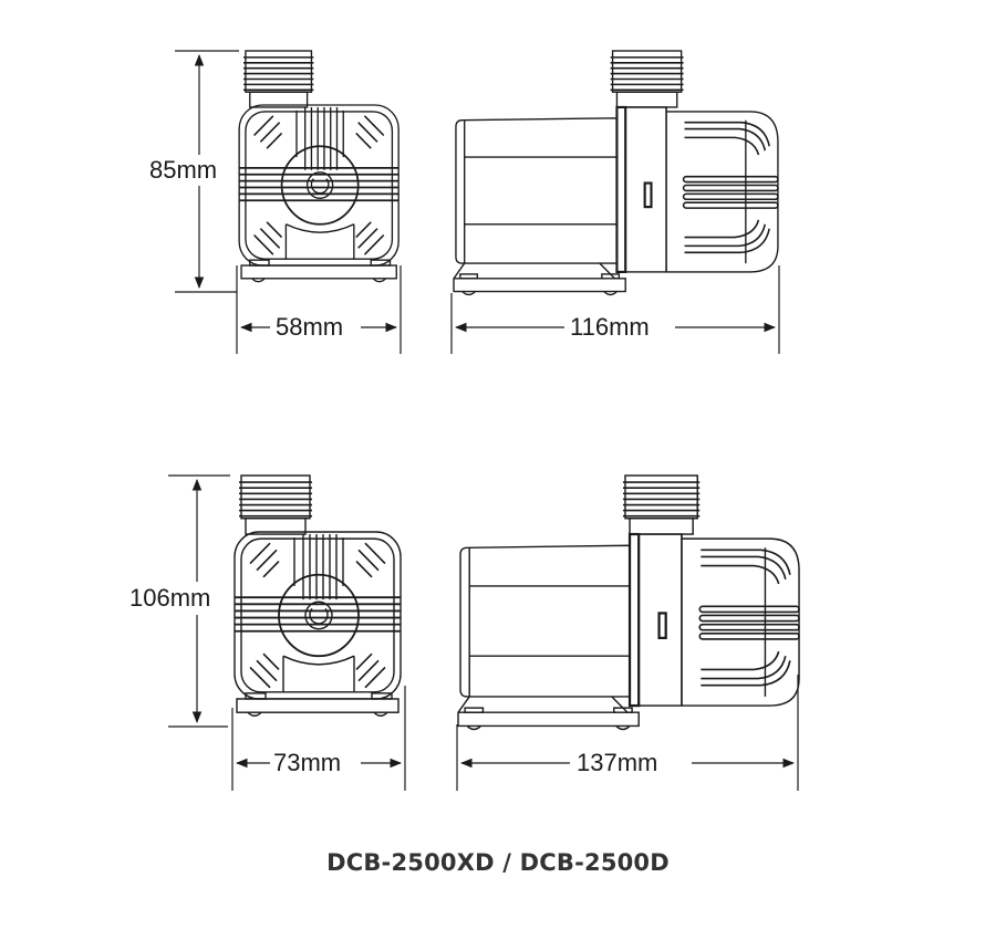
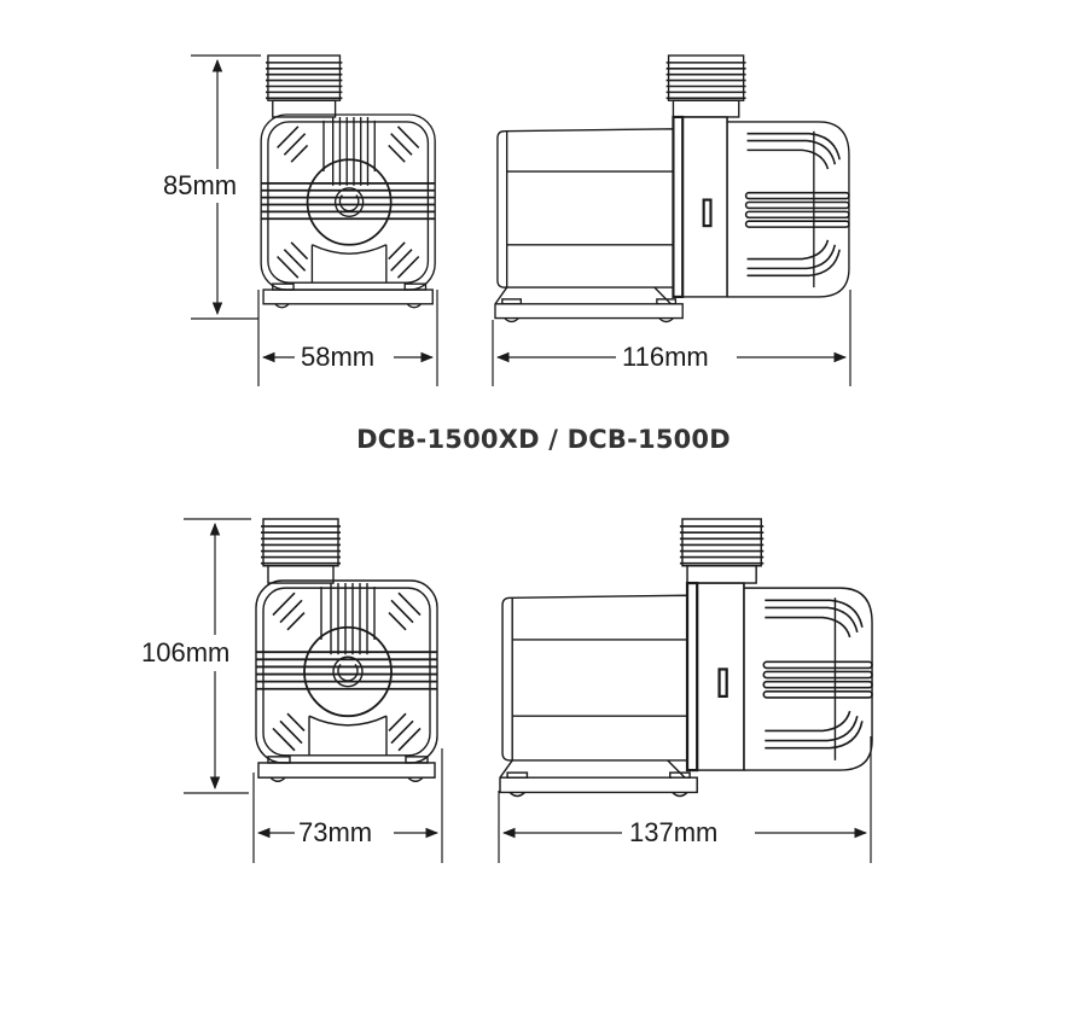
  85mm
  58mm
  116mm
+ DCB-1500XD / DCB-1500D
  106mm
  73mm
  137mm
- DCB-2500XD / DCB-2500D
